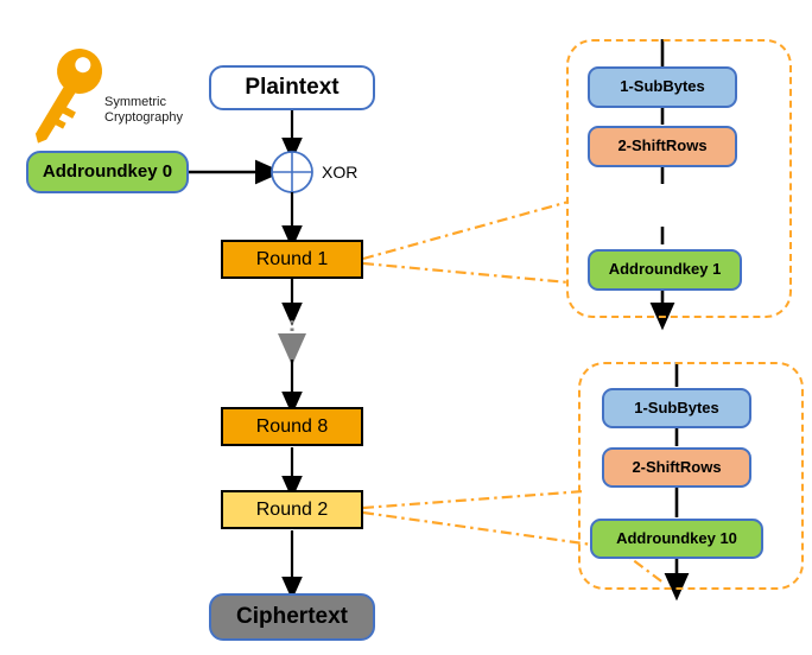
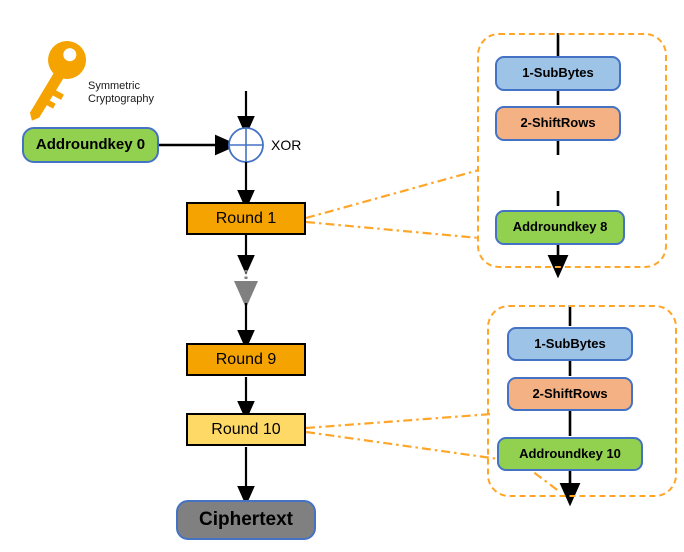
  Symmetric
  Cryptography
  Addroundkey 0
- Plaintext
  XOR
  Round 1
- Round 8
+ Round 9
- Round 2
+ Round 10
  Ciphertext
  1-SubBytes
  2-ShiftRows
- Addroundkey 1
+ Addroundkey 8
  1-SubBytes
  2-ShiftRows
  Addroundkey 10
